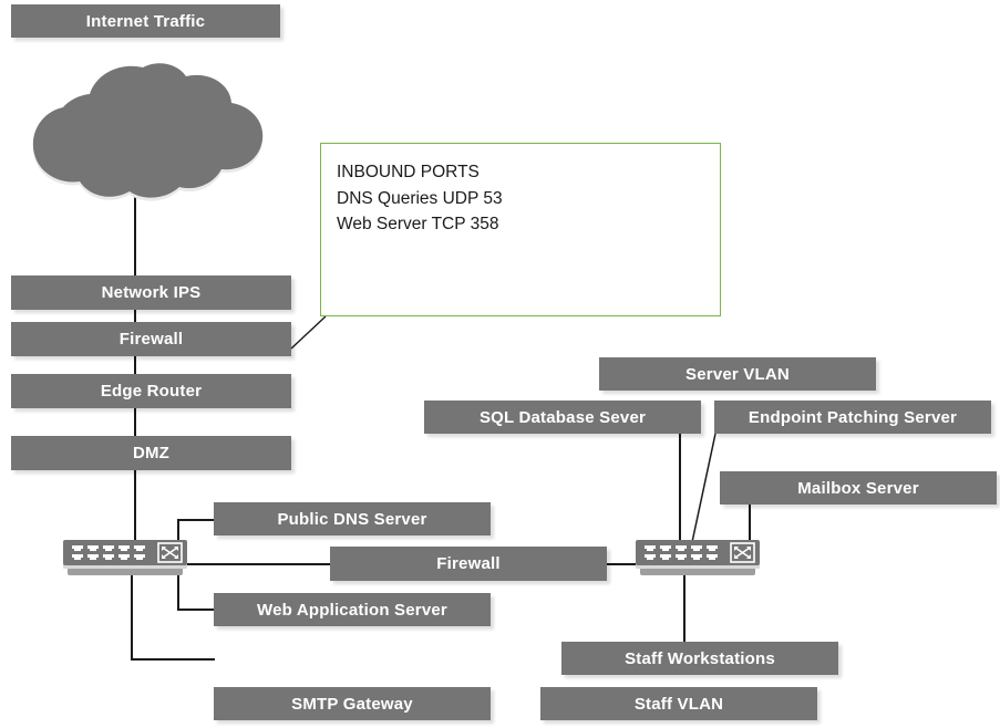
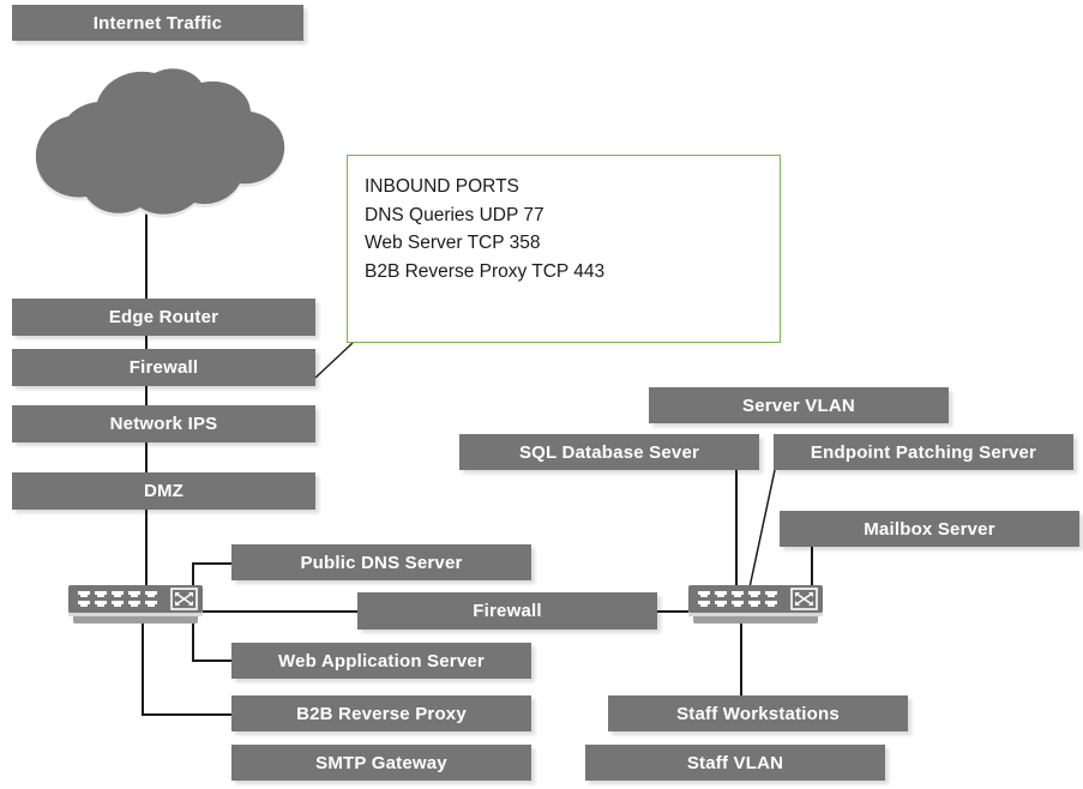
  Internet Traffic
- Network IPS
+ Edge Router
  Firewall
- Edge Router
+ Network IPS
  DMZ
  INBOUND PORTS
- DNS Queries UDP 53
+ DNS Queries UDP 77
  Web Server TCP 358
+ B2B Reverse Proxy TCP 443
  Public DNS Server
  Firewall
  Web Application Server
+ B2B Reverse Proxy
  SMTP Gateway
  Server VLAN
  SQL Database Sever
  Endpoint Patching Server
  Mailbox Server
  Staff Workstations
  Staff VLAN
